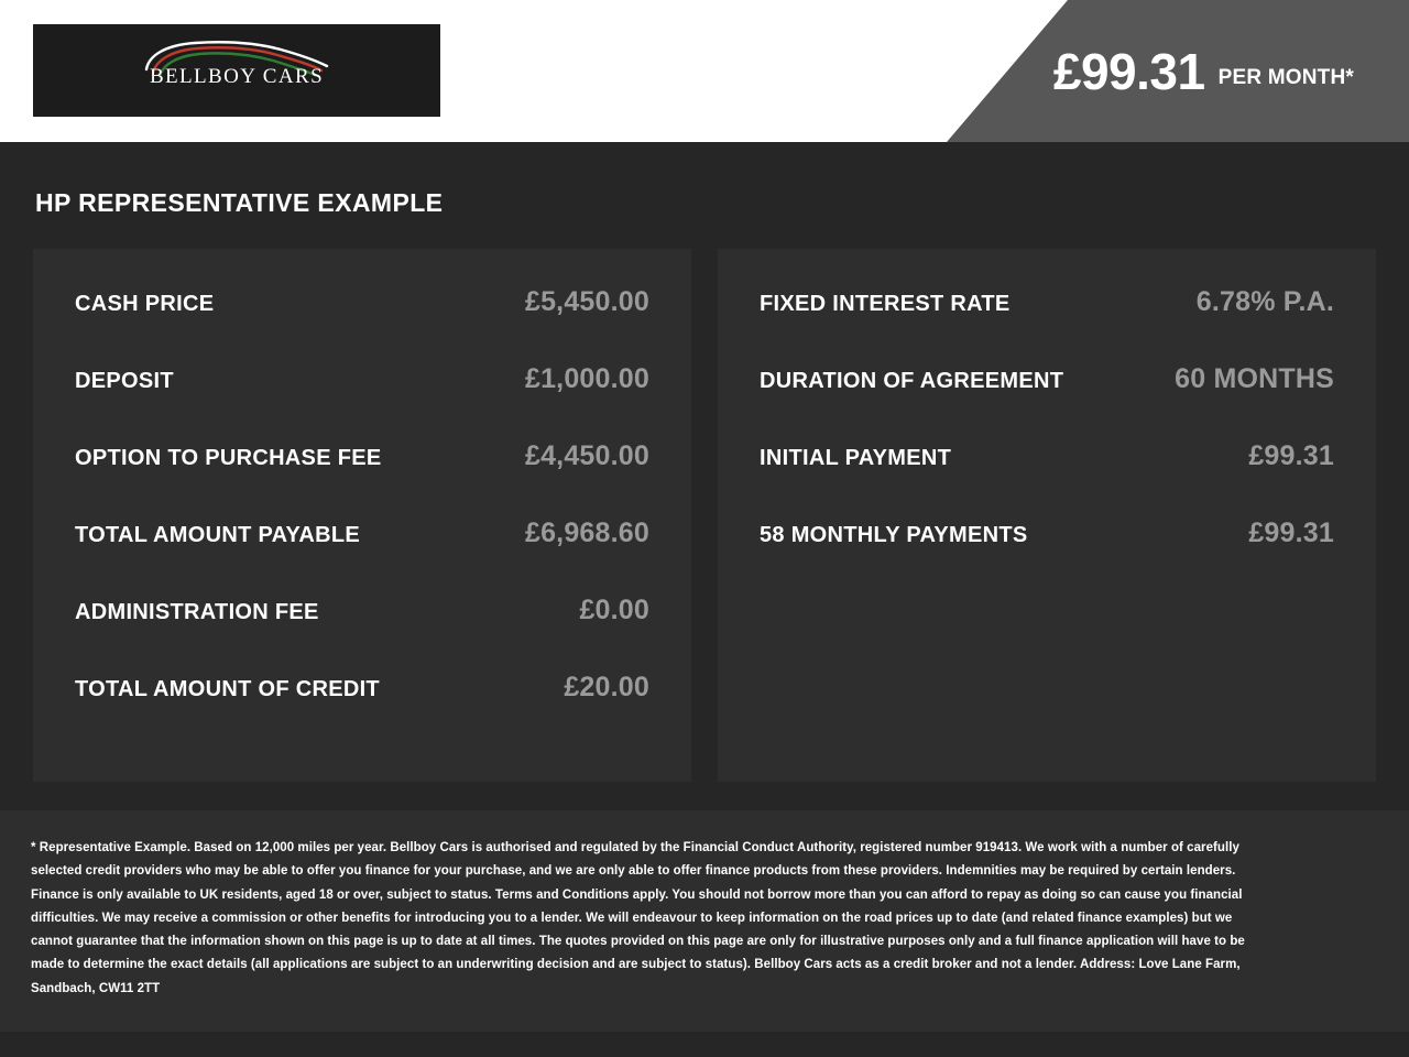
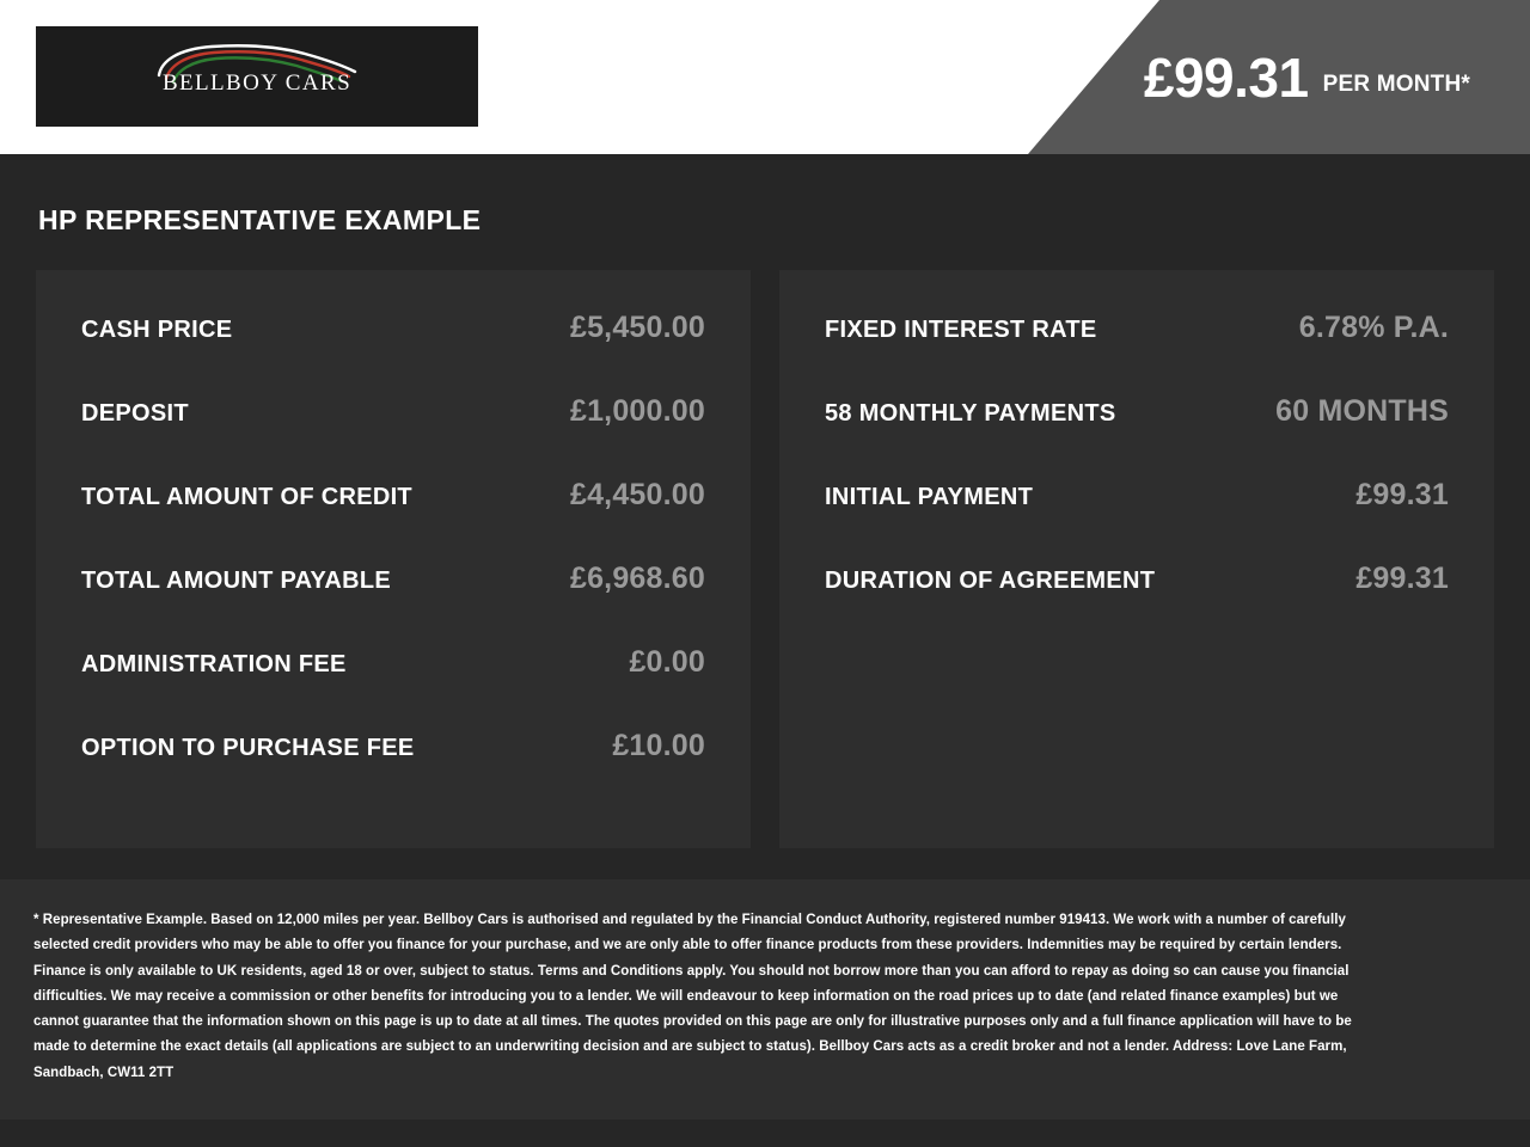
  BELLBOY CARS
  £99.31
  PER MONTH*
  HP REPRESENTATIVE EXAMPLE
  CASH PRICE
  £5,450.00
  DEPOSIT
  £1,000.00
- OPTION TO PURCHASE FEE
+ TOTAL AMOUNT OF CREDIT
  £4,450.00
  TOTAL AMOUNT PAYABLE
  £6,968.60
  ADMINISTRATION FEE
  £0.00
- TOTAL AMOUNT OF CREDIT
+ OPTION TO PURCHASE FEE
- £20.00
+ £10.00
  FIXED INTEREST RATE
  6.78% P.A.
- DURATION OF AGREEMENT
+ 58 MONTHLY PAYMENTS
  60 MONTHS
  INITIAL PAYMENT
  £99.31
- 58 MONTHLY PAYMENTS
+ DURATION OF AGREEMENT
  £99.31
  * Representative Example. Based on 12,000 miles per year. Bellboy Cars is authorised and regulated by the Financial Conduct Authority, registered number 919413. We work with a number of carefully selected credit providers who may be able to offer you finance for your purchase, and we are only able to offer finance products from these providers. Indemnities may be required by certain lenders. Finance is only available to UK residents, aged 18 or over, subject to status. Terms and Conditions apply. You should not borrow more than you can afford to repay as doing so can cause you financial difficulties. We may receive a commission or other benefits for introducing you to a lender. We will endeavour to keep information on the road prices up to date (and related finance examples) but we cannot guarantee that the information shown on this page is up to date at all times. The quotes provided on this page are only for illustrative purposes only and a full finance application will have to be made to determine the exact details (all applications are subject to an underwriting decision and are subject to status). Bellboy Cars acts as a credit broker and not a lender. Address: Love Lane Farm, Sandbach, CW11 2TT
